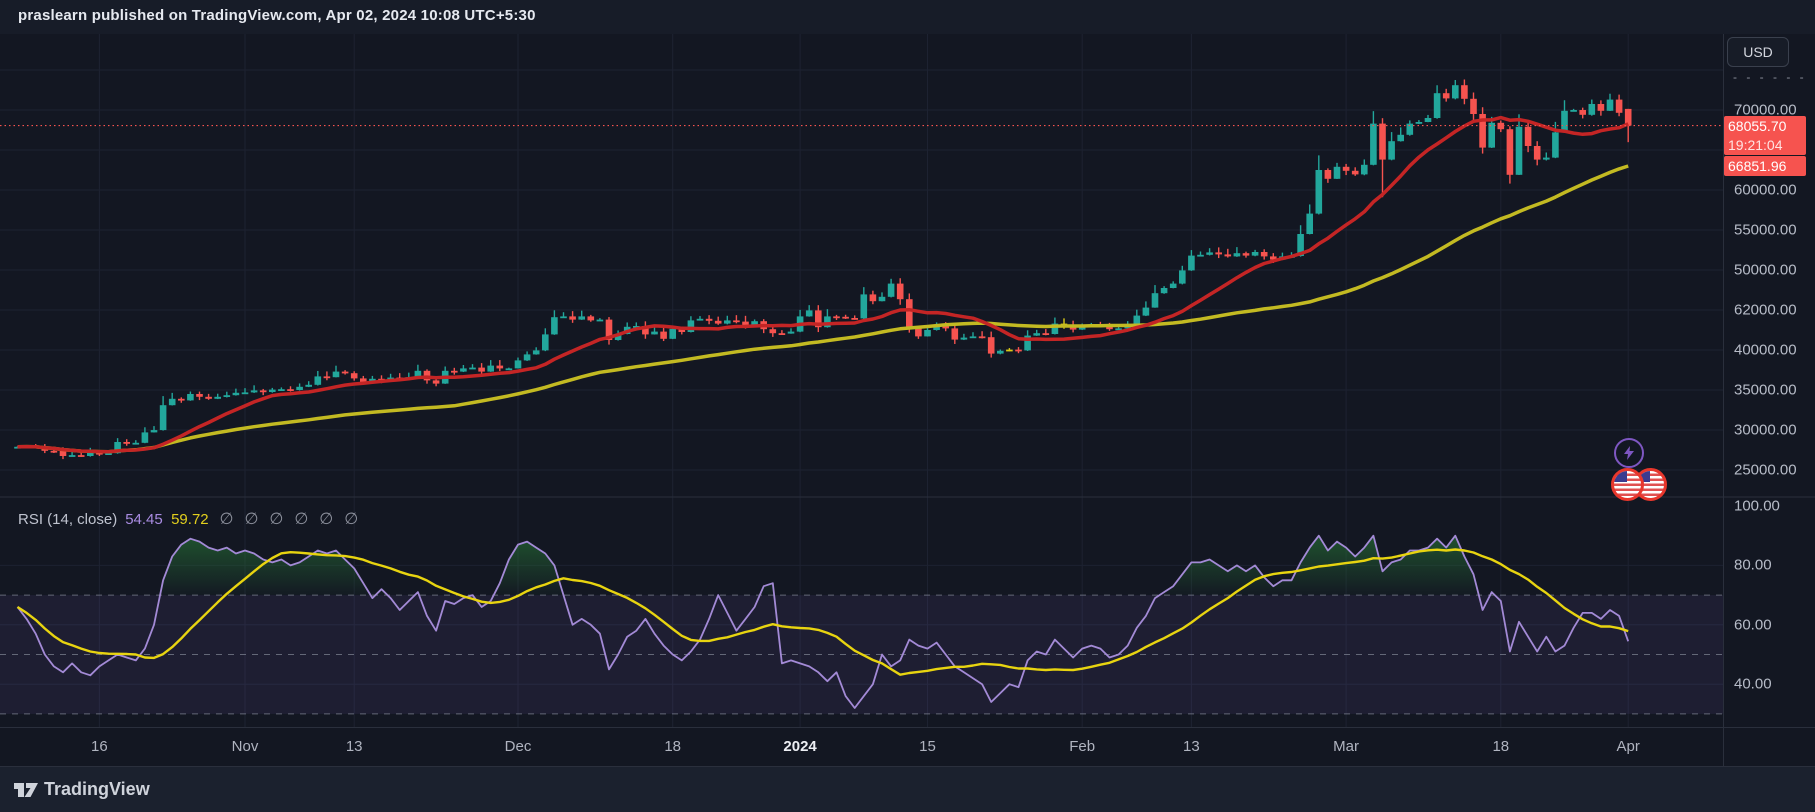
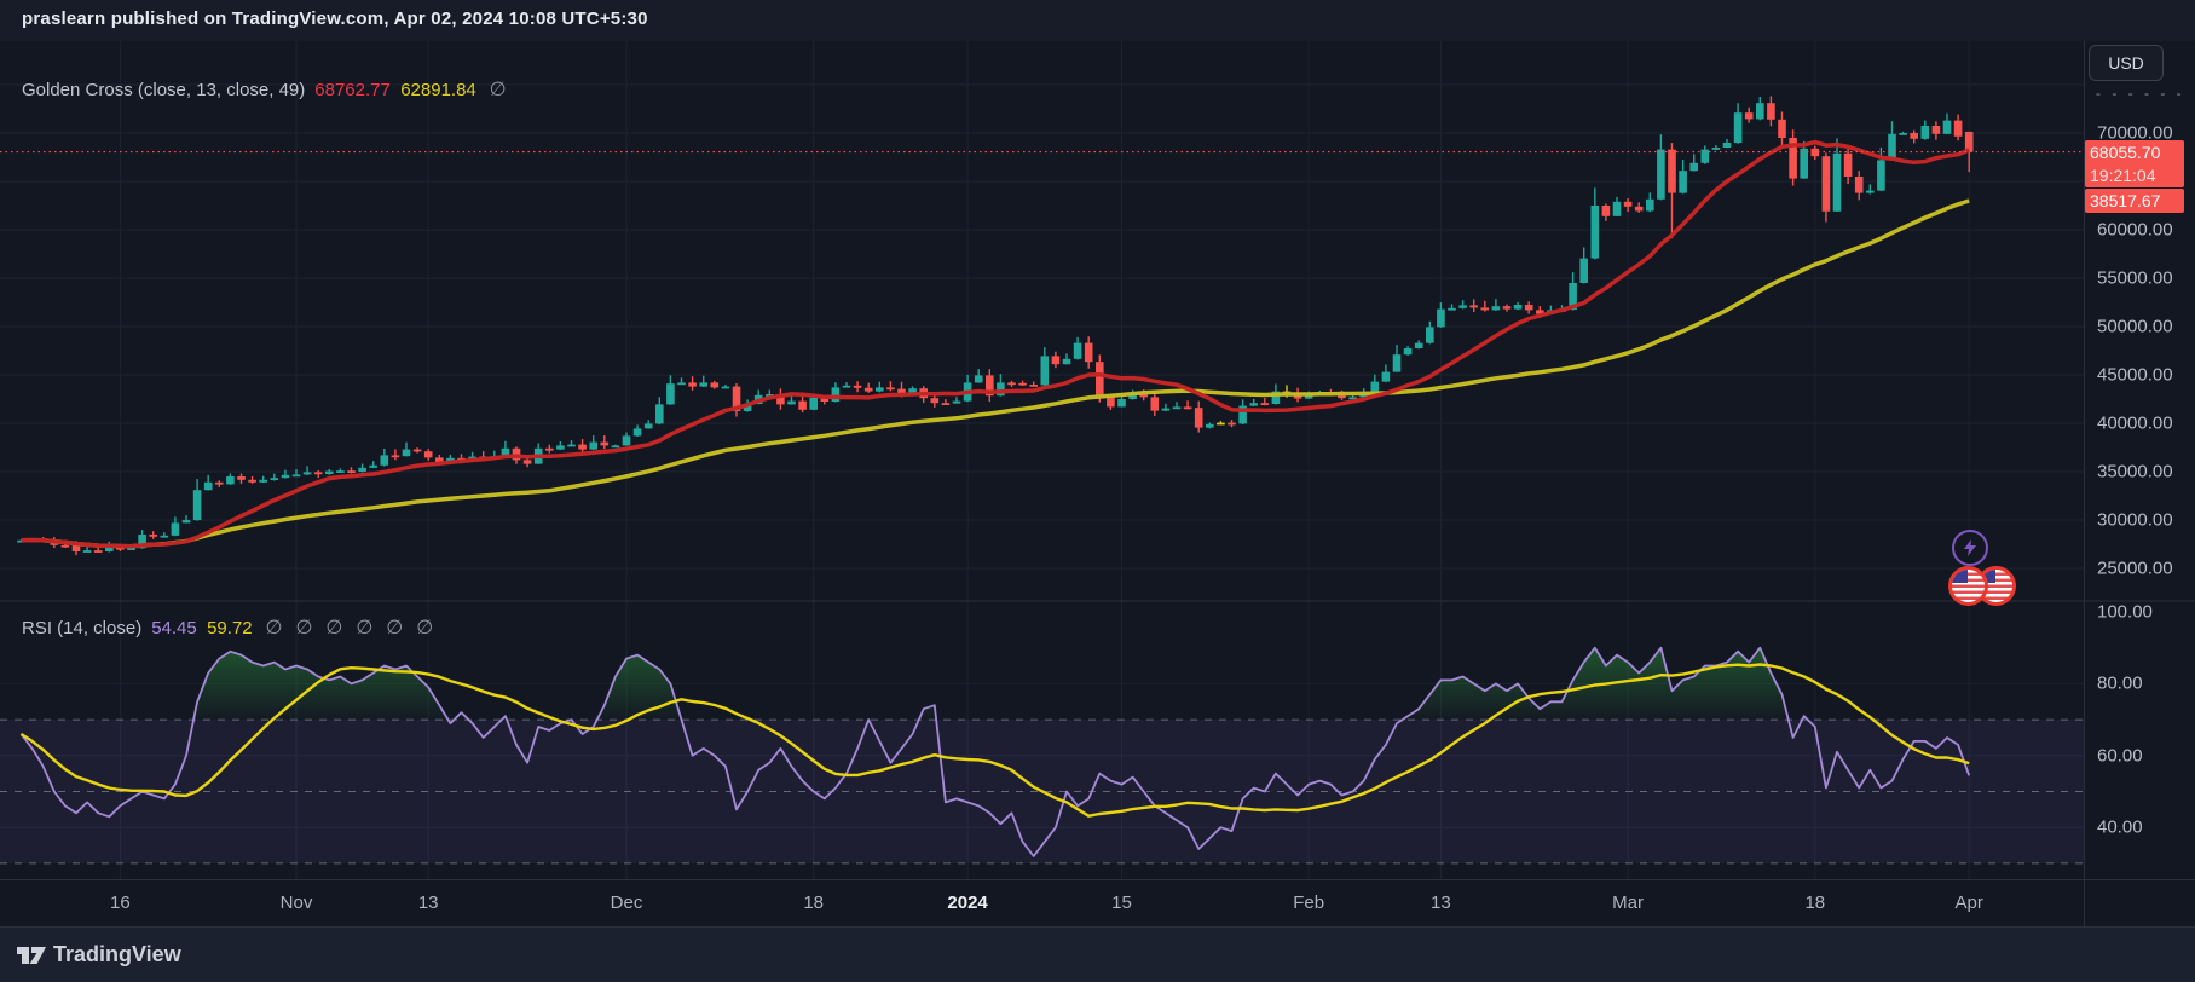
  praslearn published on TradingView.com, Apr 02, 2024 10:08 UTC+5:30
+ Golden Cross (close, 13, close, 49) 68762.77 62891.84 ∅
  RSI (14, close) 54.45 59.72 ∅ ∅ ∅ ∅ ∅ ∅
  USD
  - - - - - -
  70000.00
  60000.00
  55000.00
  50000.00
- 62000.00
+ 45000.00
  40000.00
  35000.00
  30000.00
  25000.00
  68055.70
  19:21:04
- 66851.96
+ 38517.67
  100.00
  80.00
  60.00
  40.00
  16
  Nov
  13
  Dec
  18
  2024
  15
  Feb
  13
  Mar
  18
  Apr
  TradingView
